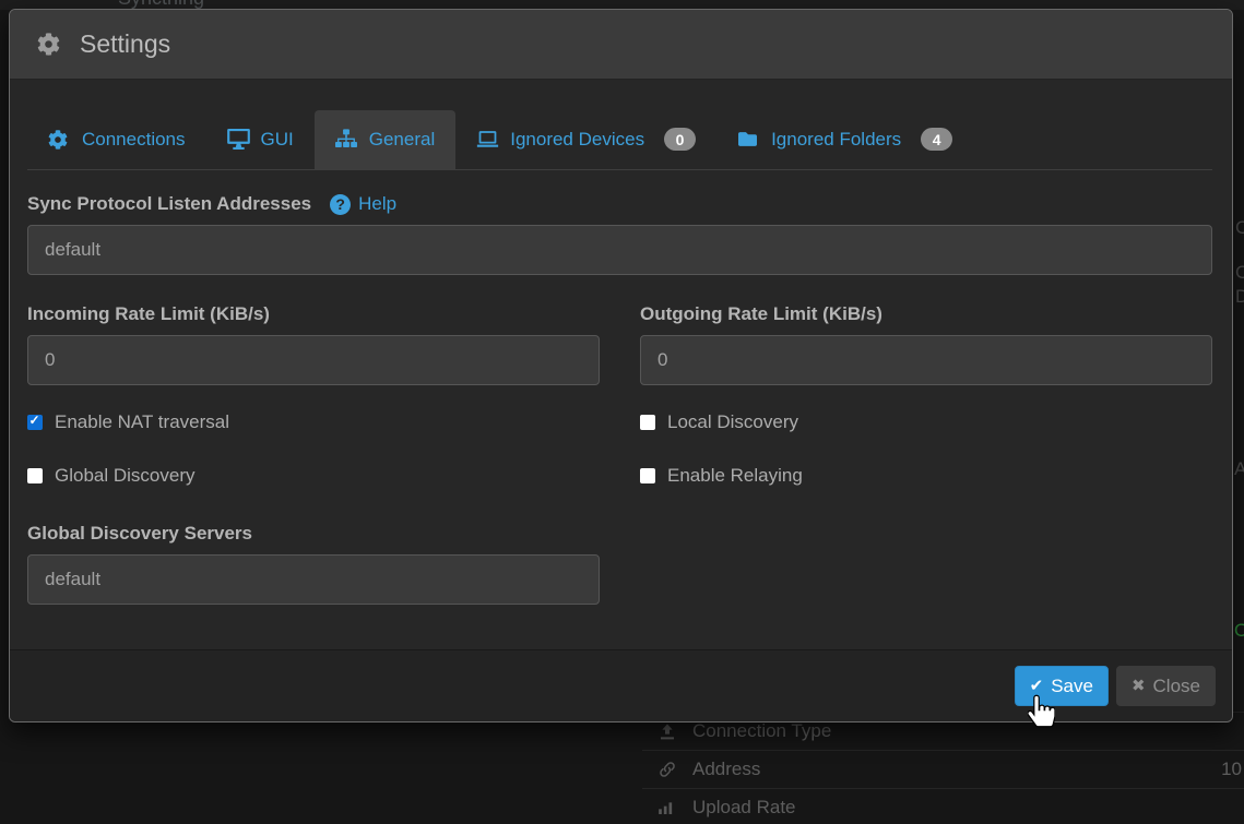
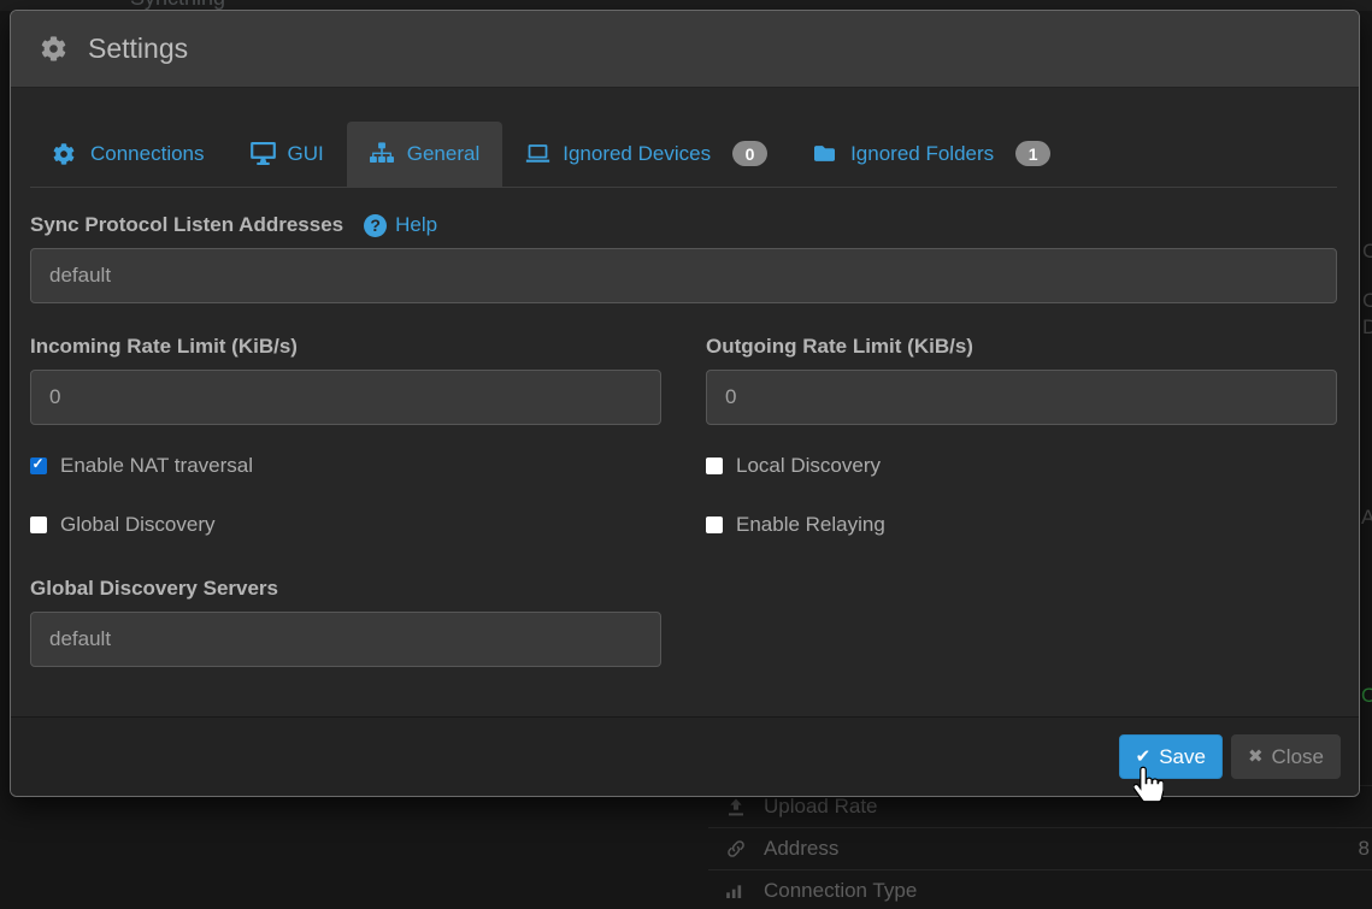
- Connection Type
+ Upload Rate
  Address
- 10
+ 8
- Upload Rate
+ Connection Type
  C
  C
  D
  A
  O
  Settings
  Connections
  GUI
  General
  Ignored Devices
  0
  Ignored Folders
- 4
+ 1
  Sync Protocol Listen Addresses
  ?
  Help
  default
  Incoming Rate Limit (KiB/s)
  0
  Outgoing Rate Limit (KiB/s)
  0
  Enable NAT traversal
  Global Discovery
  Local Discovery
  Enable Relaying
  Global Discovery Servers
  default
  ✔
  Save
  ✖
  Close
